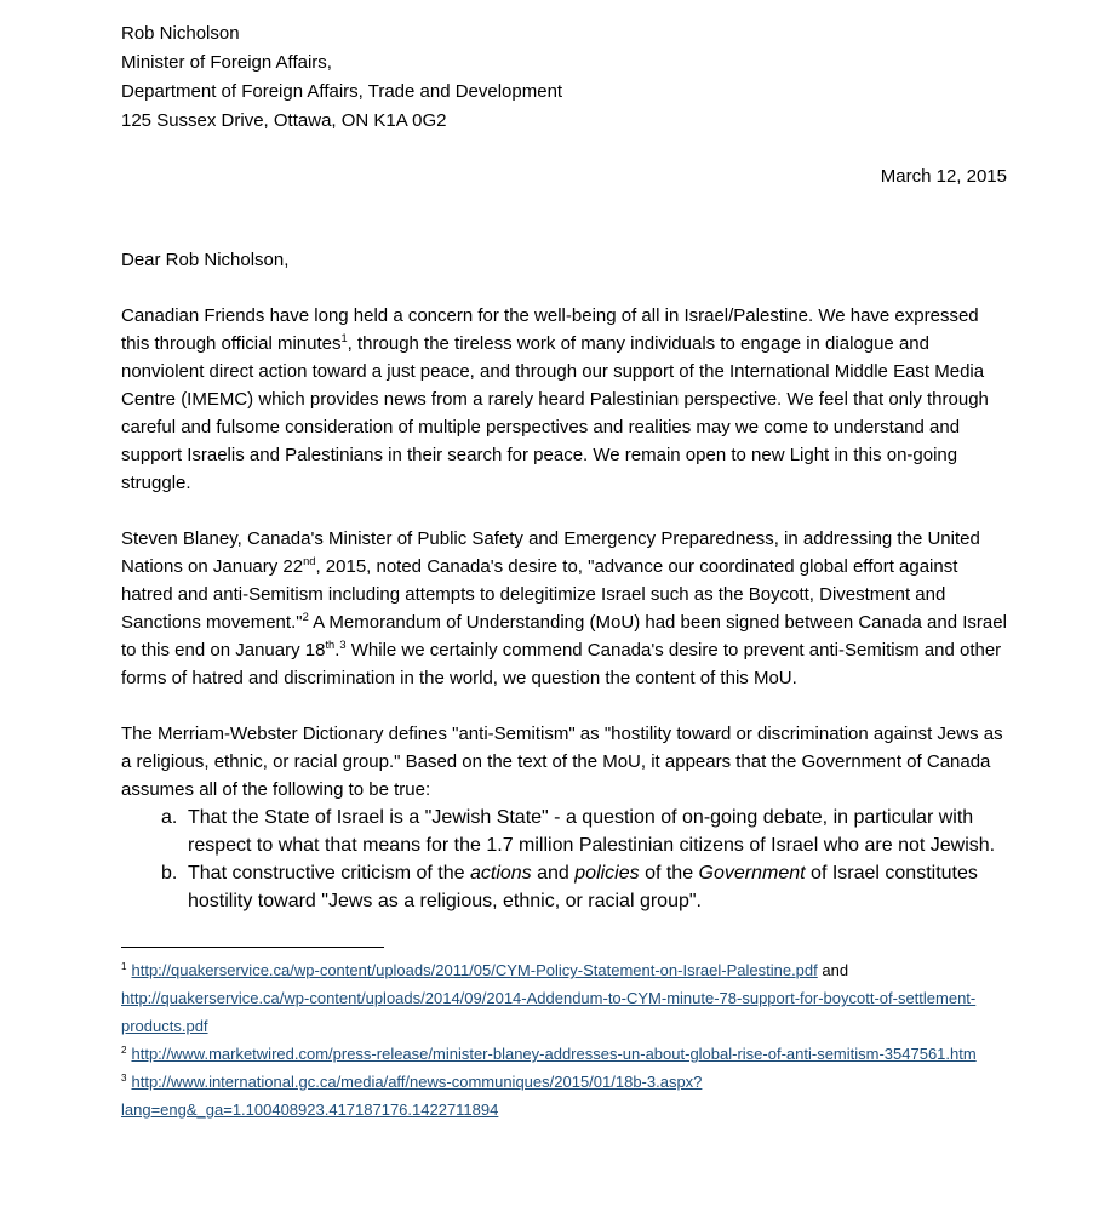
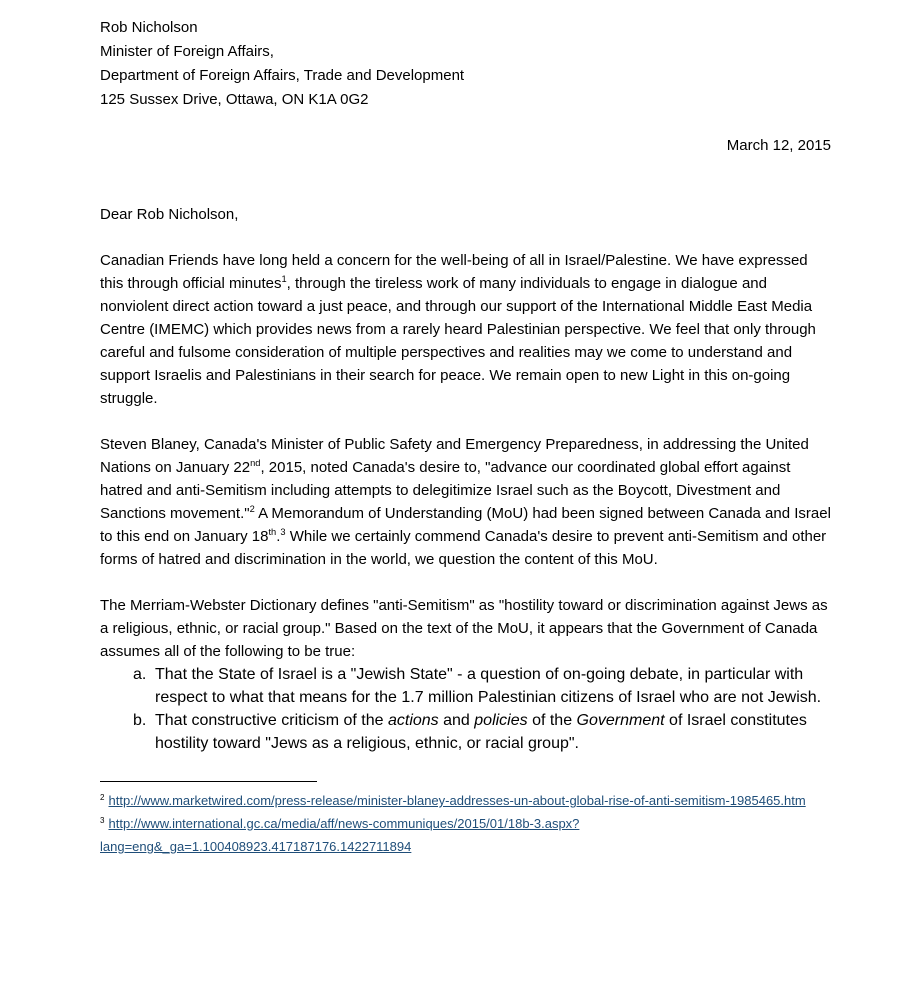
  Rob Nicholson
  Minister of Foreign Affairs,
  Department of Foreign Affairs, Trade and Development
  125 Sussex Drive, Ottawa, ON K1A 0G2
  March 12, 2015
  Dear Rob Nicholson,
  Canadian Friends have long held a concern for the well-being of all in Israel/Palestine. We have expressed this through official minutes1, through the tireless work of many individuals to engage in dialogue and nonviolent direct action toward a just peace, and through our support of the International Middle East Media Centre (IMEMC) which provides news from a rarely heard Palestinian perspective. We feel that only through careful and fulsome consideration of multiple perspectives and realities may we come to understand and support Israelis and Palestinians in their search for peace. We remain open to new Light in this on-going struggle.
  Steven Blaney, Canada's Minister of Public Safety and Emergency Preparedness, in addressing the United Nations on January 22nd, 2015, noted Canada's desire to, "advance our coordinated global effort against hatred and anti-Semitism including attempts to delegitimize Israel such as the Boycott, Divestment and Sanctions movement."2 A Memorandum of Understanding (MoU) had been signed between Canada and Israel to this end on January 18th.3 While we certainly commend Canada's desire to prevent anti-Semitism and other forms of hatred and discrimination in the world, we question the content of this MoU.
  The Merriam-Webster Dictionary defines "anti-Semitism" as "hostility toward or discrimination against Jews as a religious, ethnic, or racial group." Based on the text of the MoU, it appears that the Government of Canada assumes all of the following to be true:
  a.
  That the State of Israel is a "Jewish State" - a question of on-going debate, in particular with respect to what that means for the 1.7 million Palestinian citizens of Israel who are not Jewish.
  b.
  That constructive criticism of the actions and policies of the Government of Israel constitutes hostility toward "Jews as a religious, ethnic, or racial group".
- 1 http://quakerservice.ca/wp-content/uploads/2011/05/CYM-Policy-Statement-on-Israel-Palestine.pdf and http://quakerservice.ca/wp-content/uploads/2014/09/2014-Addendum-to-CYM-minute-78-support-for-boycott-of-settlement-products.pdf
- 2 http://www.marketwired.com/press-release/minister-blaney-addresses-un-about-global-rise-of-anti-semitism-3547561.htm
+ 2 http://www.marketwired.com/press-release/minister-blaney-addresses-un-about-global-rise-of-anti-semitism-1985465.htm
  3 http://www.international.gc.ca/media/aff/news-communiques/2015/01/18b-3.aspx?lang=eng&_ga=1.100408923.417187176.1422711894
